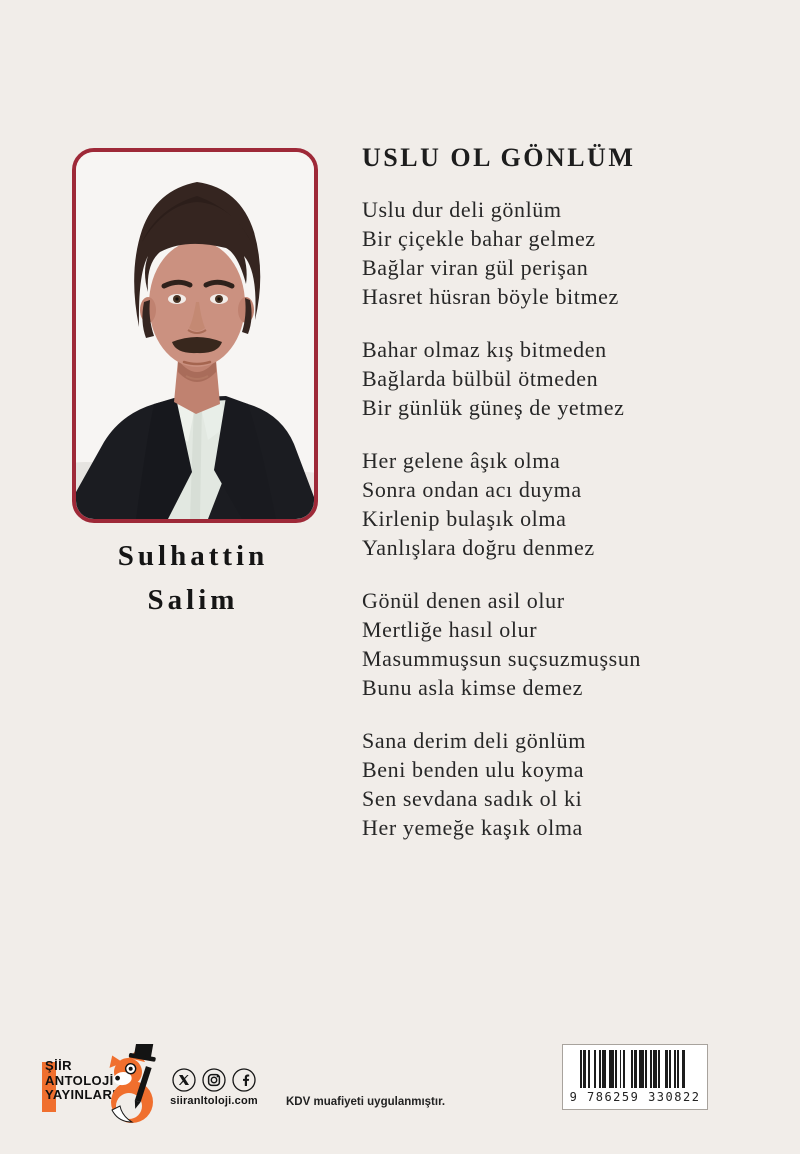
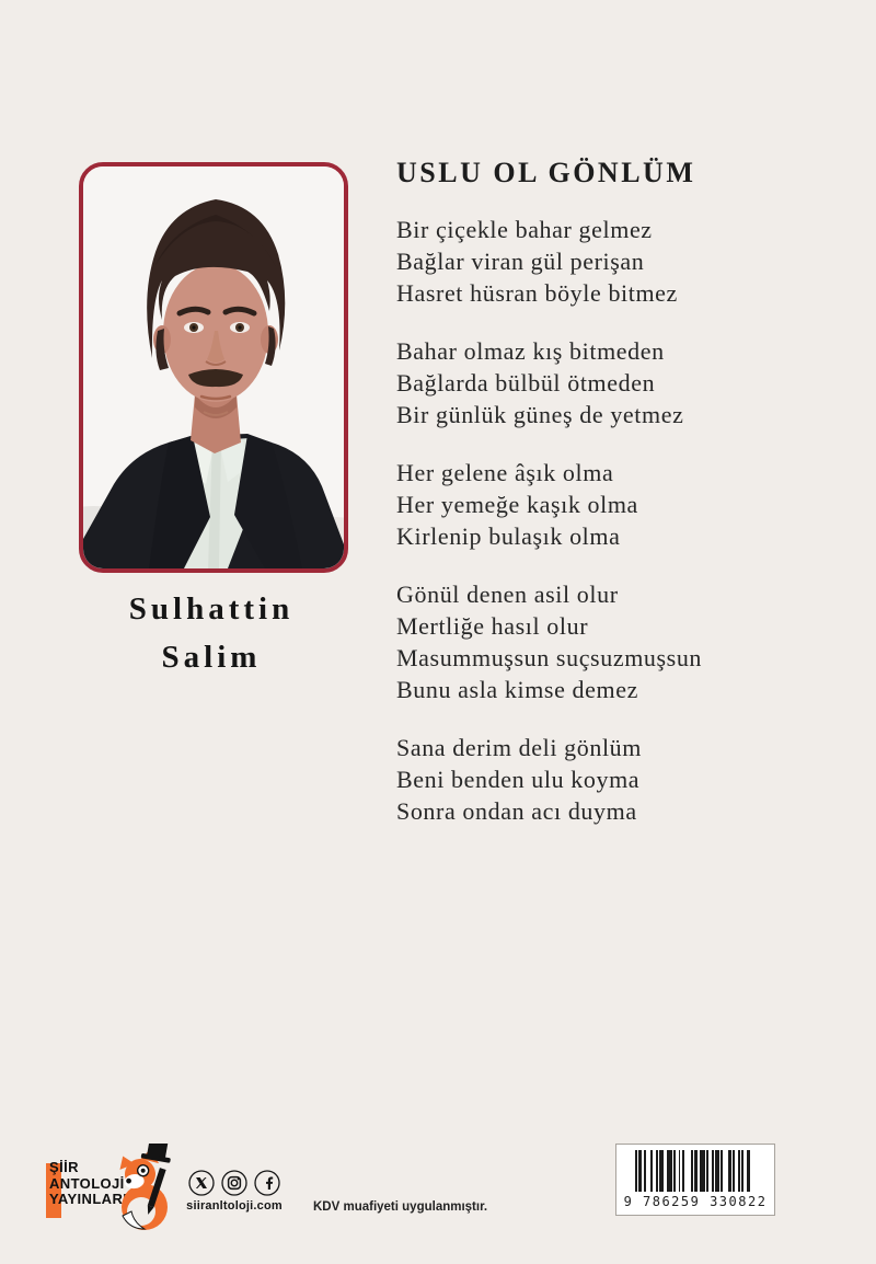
  Sulhattin
  Salim
  USLU OL GÖNLÜM
- Uslu dur deli gönlüm
  Bir çiçekle bahar gelmez
  Bağlar viran gül perişan
  Hasret hüsran böyle bitmez
  Bahar olmaz kış bitmeden
  Bağlarda bülbül ötmeden
  Bir günlük güneş de yetmez
  Her gelene âşık olma
- Sonra ondan acı duyma
+ Her yemeğe kaşık olma
  Kirlenip bulaşık olma
- Yanlışlara doğru denmez
  Gönül denen asil olur
  Mertliğe hasıl olur
  Masummuşsun suçsuzmuşsun
  Bunu asla kimse demez
  Sana derim deli gönlüm
  Beni benden ulu koyma
- Sen sevdana sadık ol ki
- Her yemeğe kaşık olma
+ Sonra ondan acı duyma
  ŞİİR
  ANTOLOJİ
  YAYINLAR
  siiranltoloji.com
  KDV muafiyeti uygulanmıştır.
  9 786259 330822
